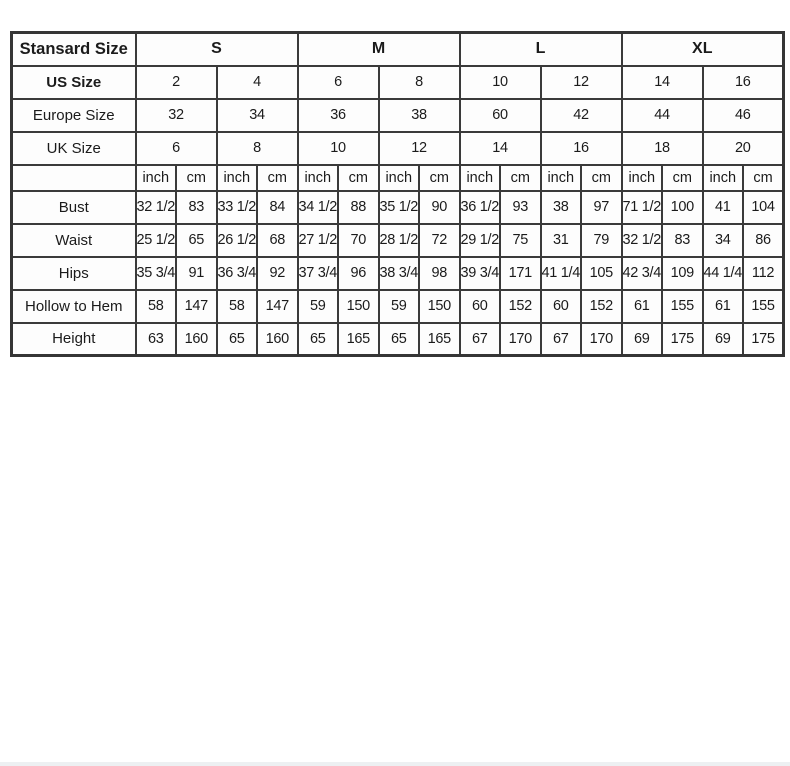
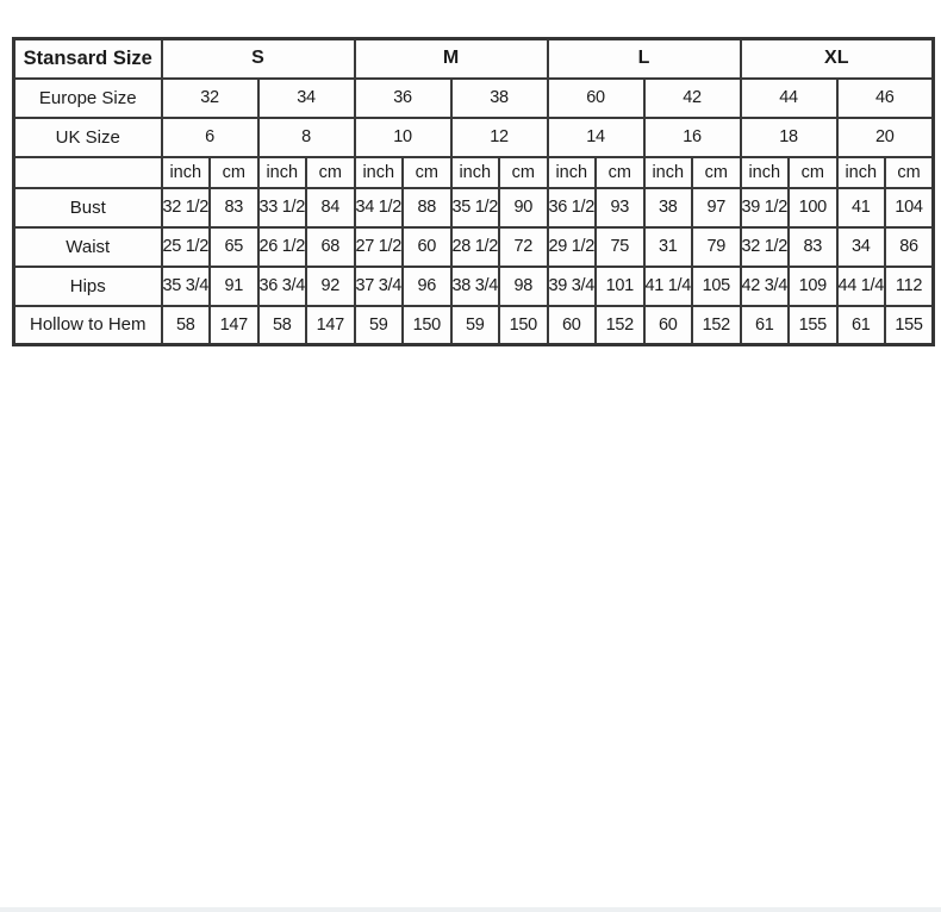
  Stansard Size	S	M	L	XL
- US Size	2	4	6	8	10	12	14	16
  Europe Size	32	34	36	38	60	42	44	46
  UK Size	6	8	10	12	14	16	18	20
  	inch	cm	inch	cm	inch	cm	inch	cm	inch	cm	inch	cm	inch	cm	inch	cm
- Bust	32 1/2	83	33 1/2	84	34 1/2	88	35 1/2	90	36 1/2	93	38	97	71 1/2	100	41	104
+ Bust	32 1/2	83	33 1/2	84	34 1/2	88	35 1/2	90	36 1/2	93	38	97	39 1/2	100	41	104
- Waist	25 1/2	65	26 1/2	68	27 1/2	70	28 1/2	72	29 1/2	75	31	79	32 1/2	83	34	86
+ Waist	25 1/2	65	26 1/2	68	27 1/2	60	28 1/2	72	29 1/2	75	31	79	32 1/2	83	34	86
- Hips	35 3/4	91	36 3/4	92	37 3/4	96	38 3/4	98	39 3/4	171	41 1/4	105	42 3/4	109	44 1/4	112
+ Hips	35 3/4	91	36 3/4	92	37 3/4	96	38 3/4	98	39 3/4	101	41 1/4	105	42 3/4	109	44 1/4	112
  Hollow to Hem	58	147	58	147	59	150	59	150	60	152	60	152	61	155	61	155
- Height	63	160	65	160	65	165	65	165	67	170	67	170	69	175	69	175
